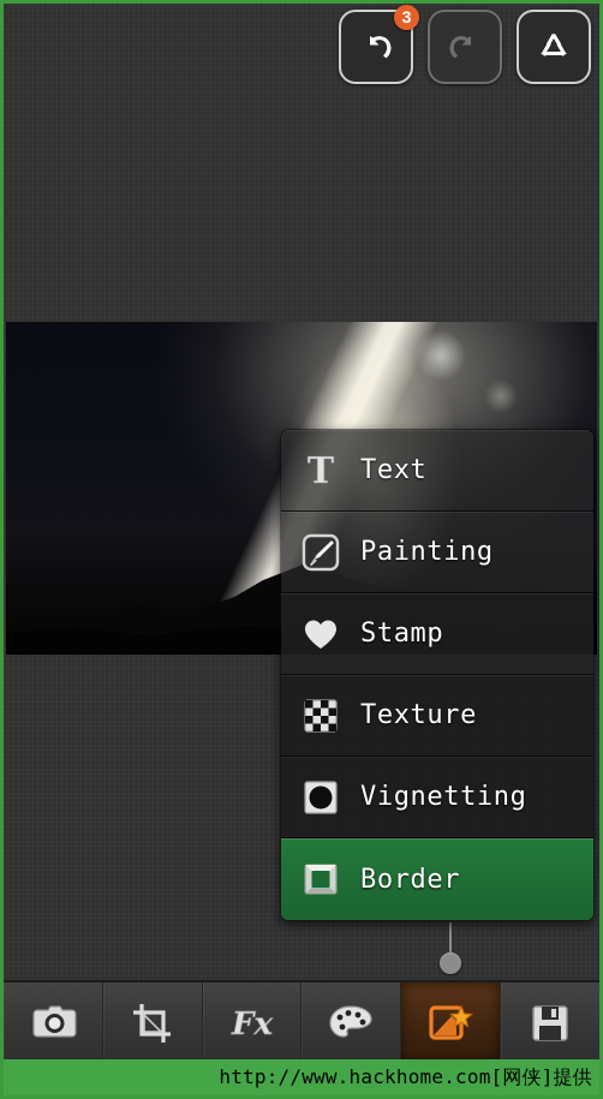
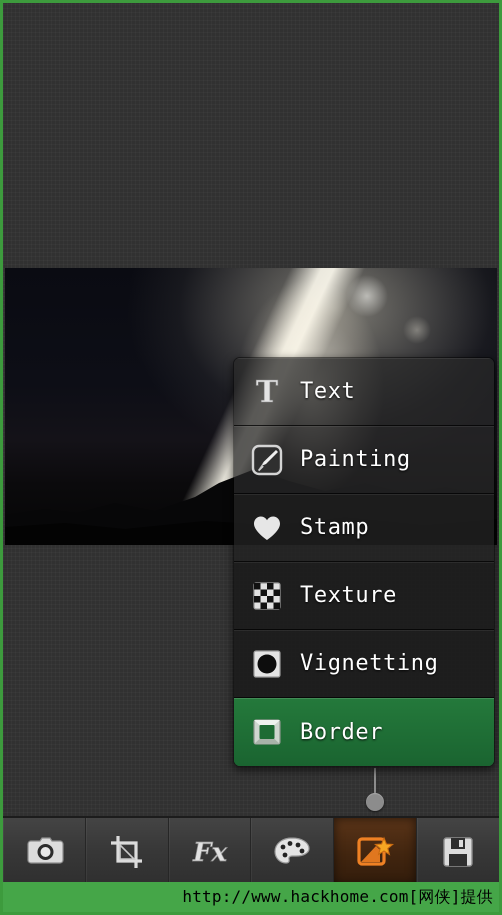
- 3
  T
  Text
  Painting
  Stamp
  Texture
  Vignetting
  Border
  Fx
  http://www.hackhome.com[网侠]提供
